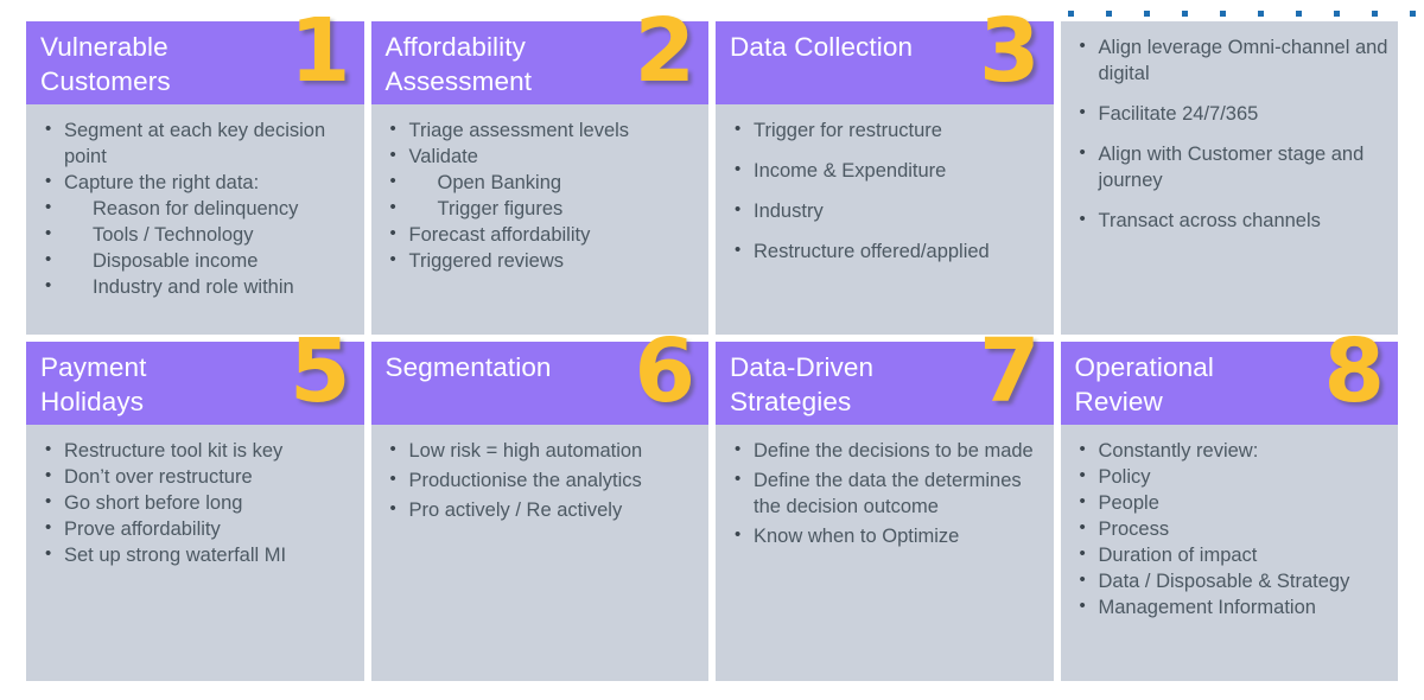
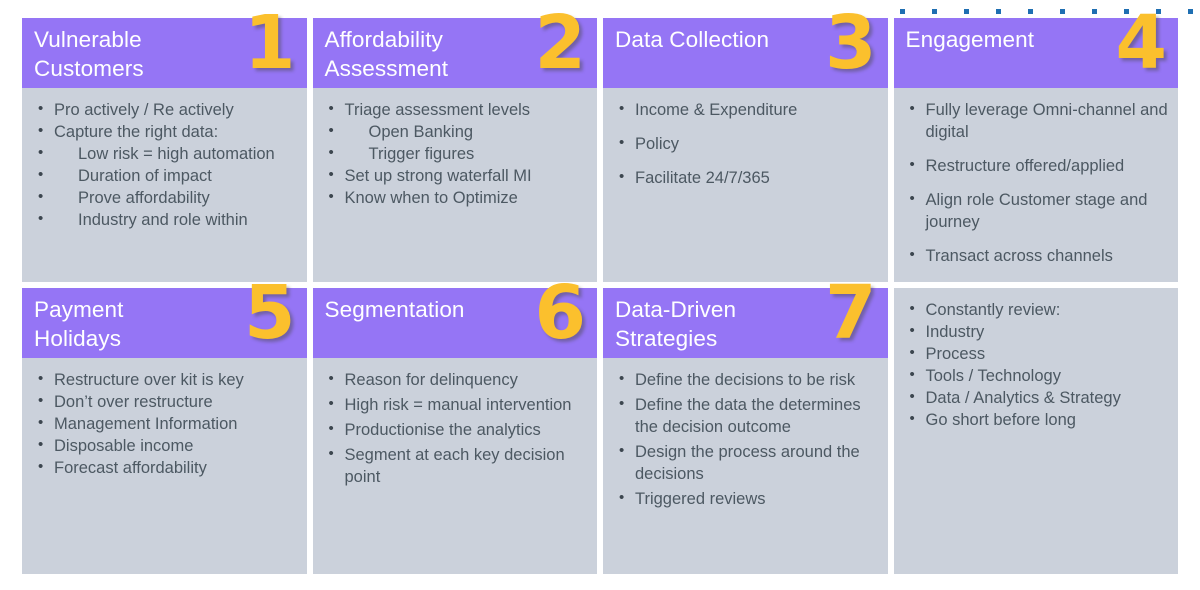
  Vulnerable
  Customers
  1
- Segment at each key decision point
+ Pro actively / Re actively
  Capture the right data:
- Reason for delinquency
+ Low risk = high automation
- Tools / Technology
+ Duration of impact
- Disposable income
+ Prove affordability
  Industry and role within
  Affordability
  Assessment
  2
  Triage assessment levels
- Validate
  Open Banking
  Trigger figures
- Forecast affordability
+ Set up strong waterfall MI
- Triggered reviews
+ Know when to Optimize
  Data Collection
  3
- Trigger for restructure
  Income & Expenditure
- Industry
+ Policy
- Restructure offered/applied
+ Facilitate 24/7/365
+ Engagement
+ 4
- Align leverage Omni-channel and digital
+ Fully leverage Omni-channel and digital
- Facilitate 24/7/365
+ Restructure offered/applied
- Align with Customer stage and journey
+ Align role Customer stage and journey
  Transact across channels
  Payment
  Holidays
  5
- Restructure tool kit is key
+ Restructure over kit is key
  Don’t over restructure
- Go short before long
+ Management Information
- Prove affordability
+ Disposable income
- Set up strong waterfall MI
+ Forecast affordability
  Segmentation
  6
- Low risk = high automation
+ Reason for delinquency
+ High risk = manual intervention
  Productionise the analytics
- Pro actively / Re actively
+ Segment at each key decision point
  Data-Driven
  Strategies
  7
- Define the decisions to be made
+ Define the decisions to be risk
  Define the data the determines the decision outcome
+ Design the process around the decisions
- Know when to Optimize
+ Triggered reviews
- Operational
- Review
- 8
  Constantly review:
- Policy
+ Industry
- People
  Process
- Duration of impact
+ Tools / Technology
- Data / Disposable & Strategy
+ Data / Analytics & Strategy
- Management Information
+ Go short before long
